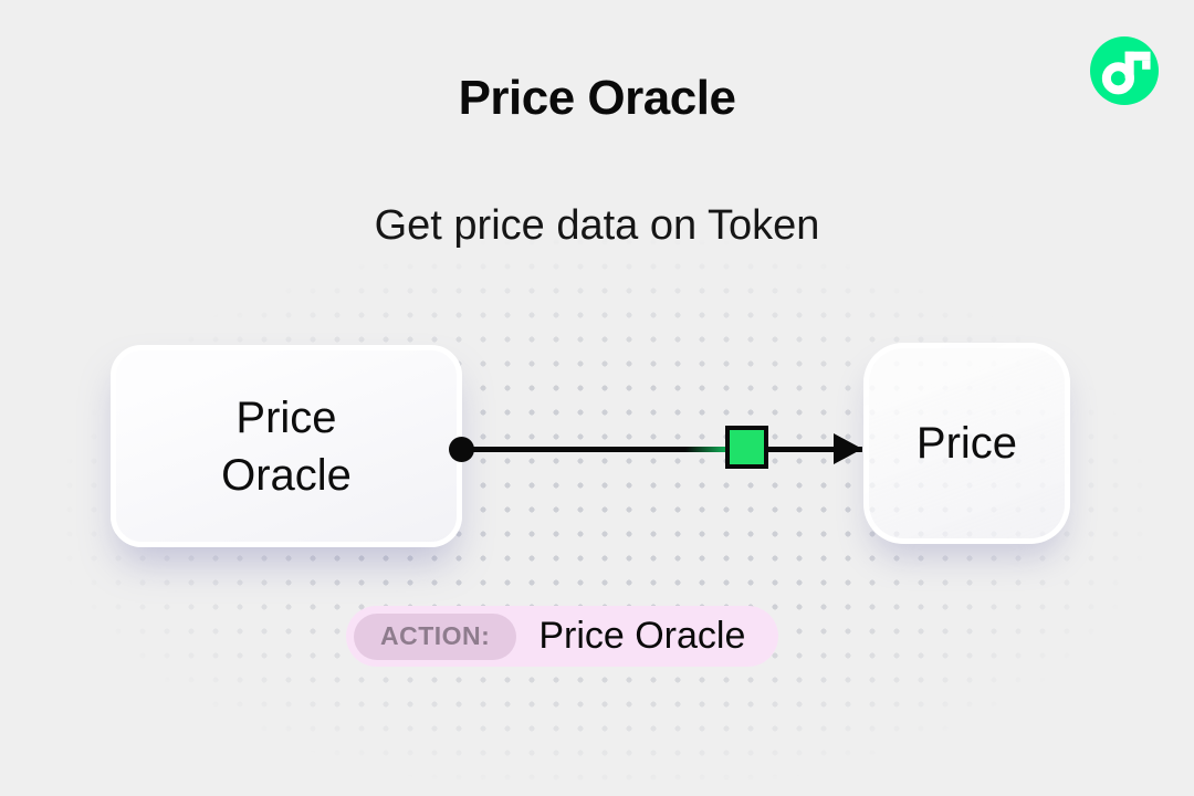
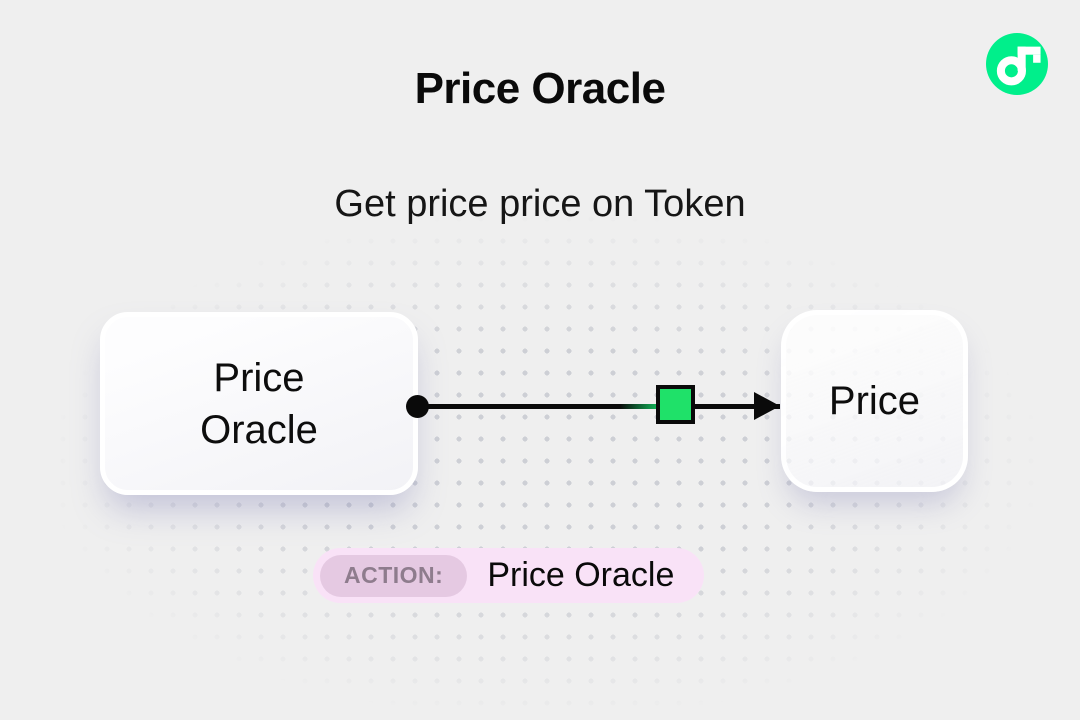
  Price Oracle
- Get price data on Token
+ Get price price on Token
  Price Oracle
  Price
  ACTION:
  Price Oracle
